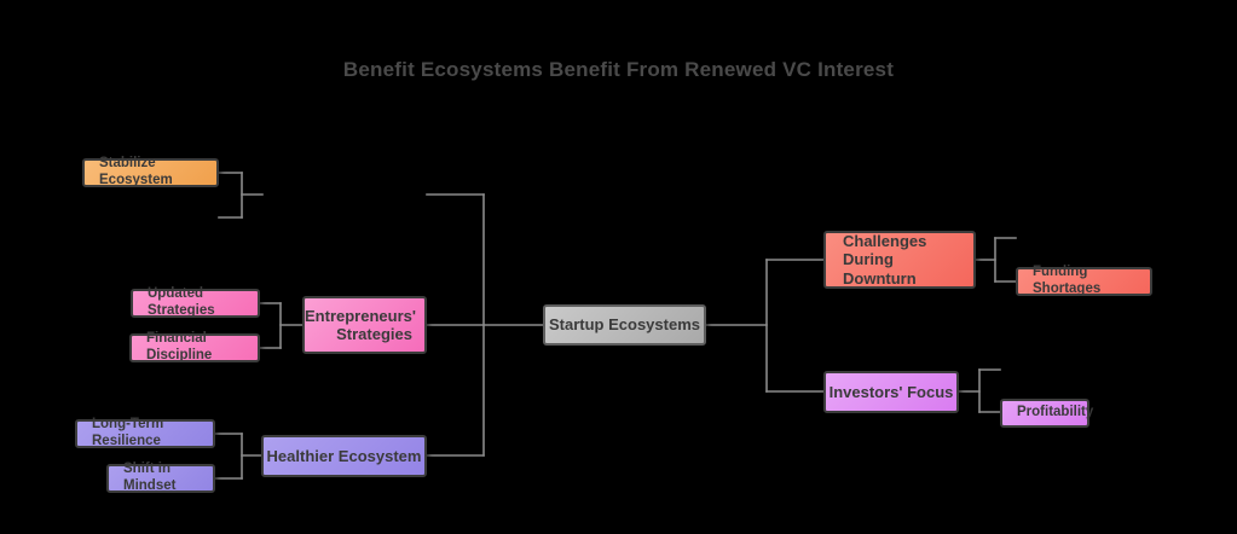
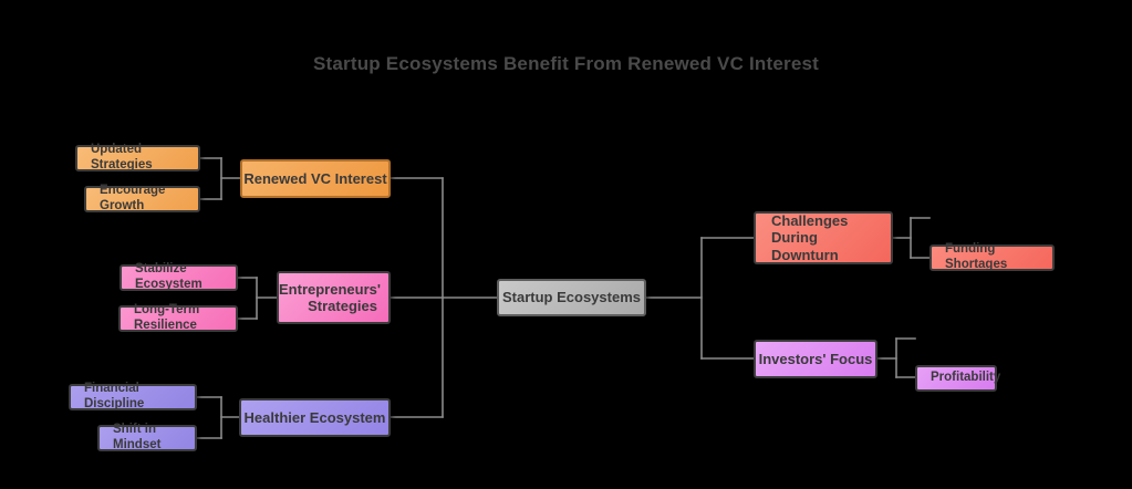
- Benefit Ecosystems Benefit From Renewed VC Interest
+ Startup Ecosystems Benefit From Renewed VC Interest
  Startup Ecosystems
+ Renewed VC Interest
- Stabilize Ecosystem
+ Updated Strategies
+ Encourage Growth
  Entrepreneurs' Strategies
- Updated Strategies
+ Stabilize Ecosystem
- Financial Discipline
+ Long-Term Resilience
  Healthier Ecosystem
- Long-Term Resilience
+ Financial Discipline
  Shift in Mindset
  Challenges During Downturn
  Funding Shortages
  Investors' Focus
  Profitability
